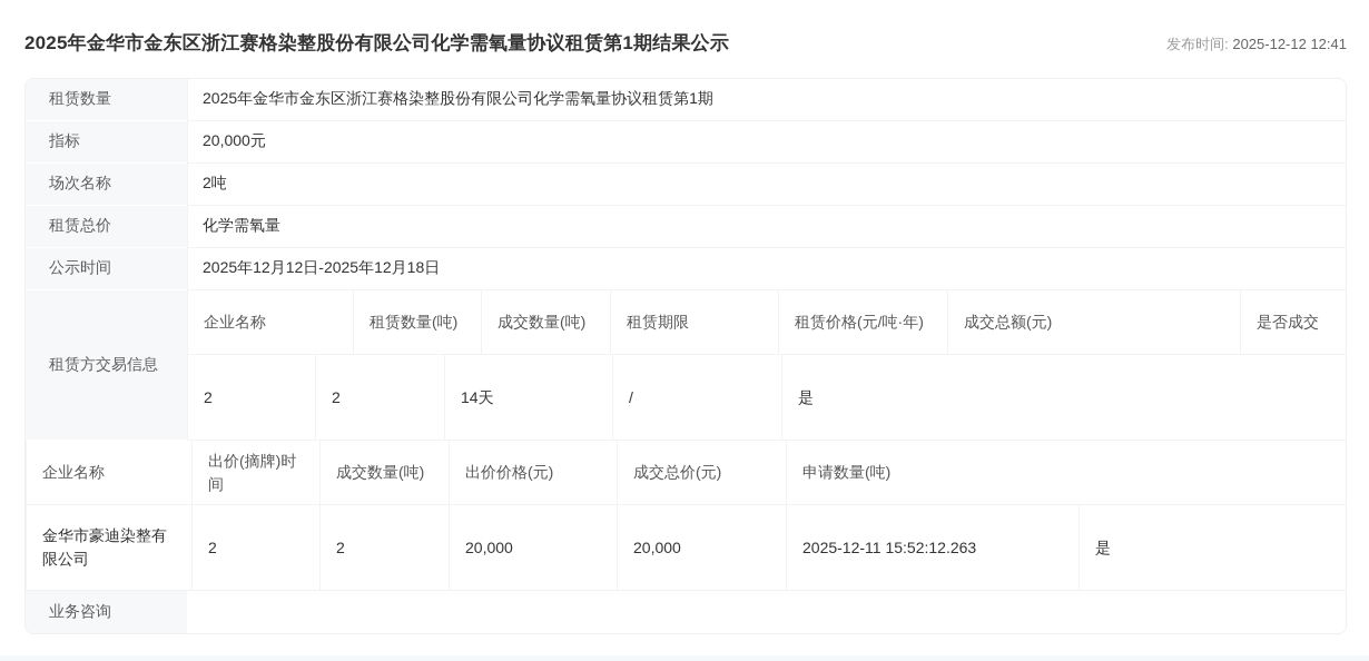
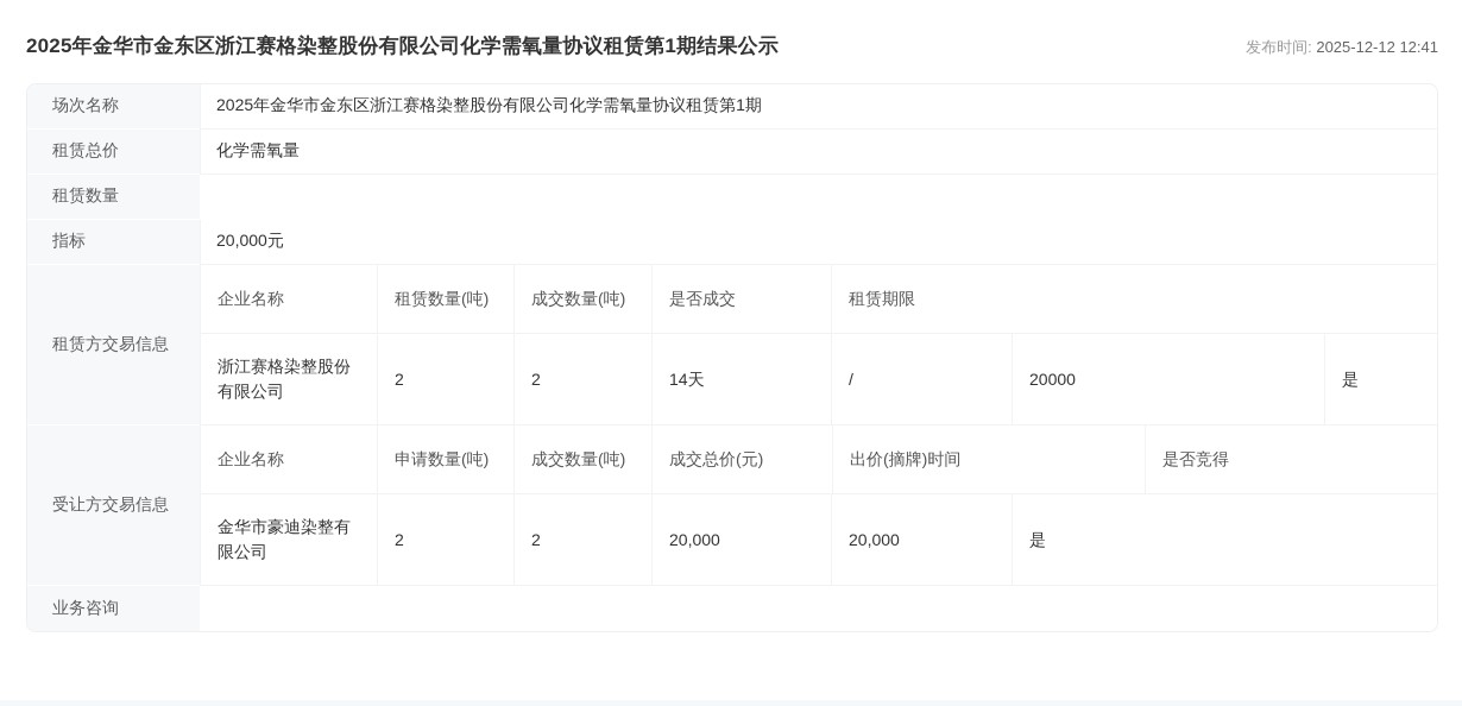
  2025年金华市金东区浙江赛格染整股份有限公司化学需氧量协议租赁第1期结果公示
  发布时间: 2025-12-12 12:41
- 租赁数量
+ 场次名称
  2025年金华市金东区浙江赛格染整股份有限公司化学需氧量协议租赁第1期
- 指标
+ 租赁总价
- 20,000元
+ 化学需氧量
- 场次名称
+ 租赁数量
- 2吨
- 租赁总价
+ 指标
- 化学需氧量
+ 20,000元
- 公示时间
- 2025年12月12日-2025年12月18日
  租赁方交易信息
  企业名称
  租赁数量(吨)
  成交数量(吨)
- 租赁期限
+ 是否成交
- 租赁价格(元/吨·年)
- 成交总额(元)
- 是否成交
+ 租赁期限
+ 浙江赛格染整股份有限公司
  2
  2
  14天
  /
+ 20000
  是
+ 受让方交易信息
  企业名称
- 出价(摘牌)时间
+ 申请数量(吨)
  成交数量(吨)
- 出价价格(元)
  成交总价(元)
- 申请数量(吨)
+ 出价(摘牌)时间
+ 是否竞得
  金华市豪迪染整有限公司
  2
  2
  20,000
  20,000
- 2025-12-11 15:52:12.263
  是
  业务咨询
